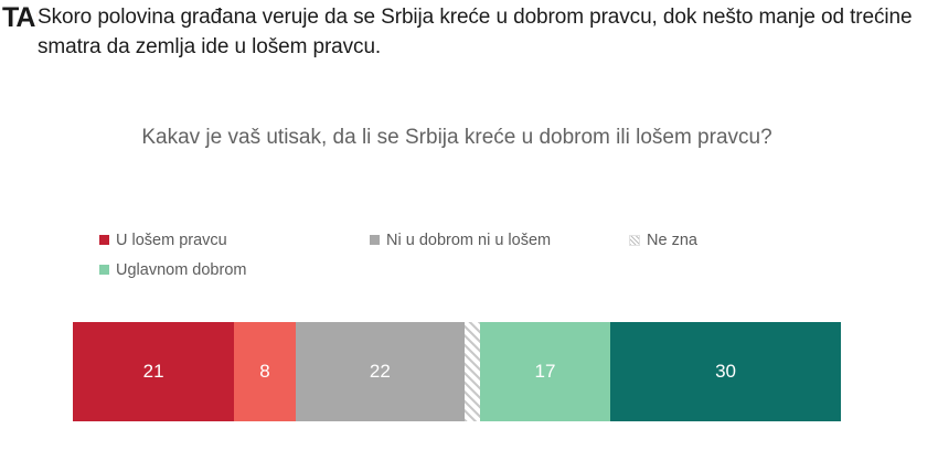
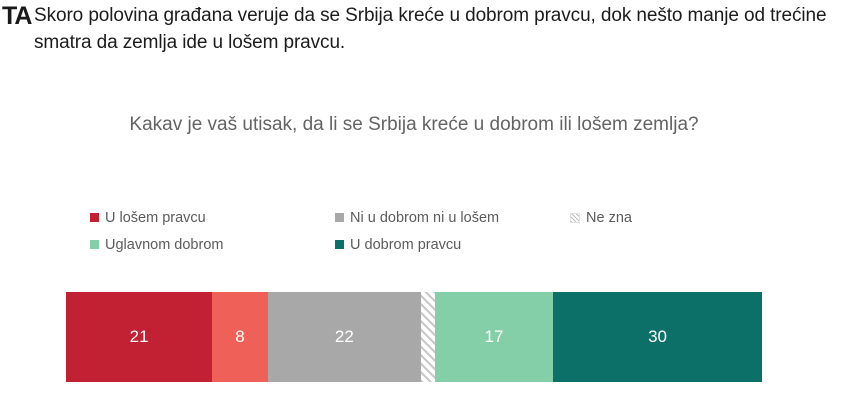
  Skoro polovina građana veruje da se Srbija kreće u dobrom pravcu, dok nešto manje od trećine smatra da zemlja ide u lošem pravcu.
- Kakav je vaš utisak, da li se Srbija kreće u dobrom ili lošem pravcu?
+ Kakav je vaš utisak, da li se Srbija kreće u dobrom ili lošem zemlja?
  U lošem pravcu
  Ni u dobrom ni u lošem
  Ne zna
  Uglavnom dobrom
+ U dobrom pravcu
  21
  8
  22
  17
  30
